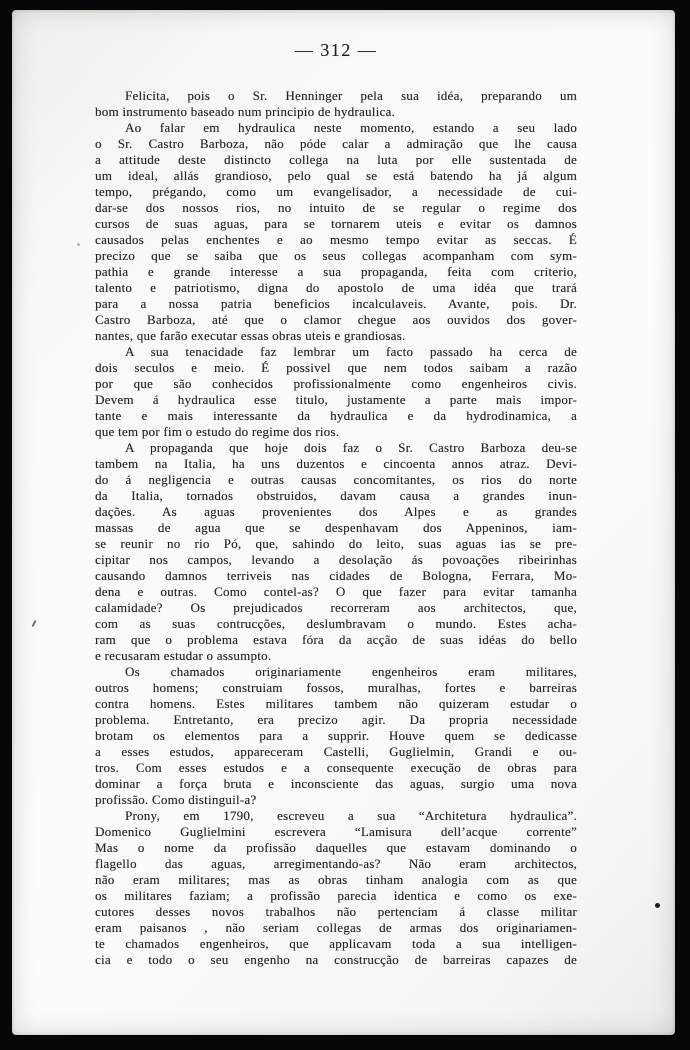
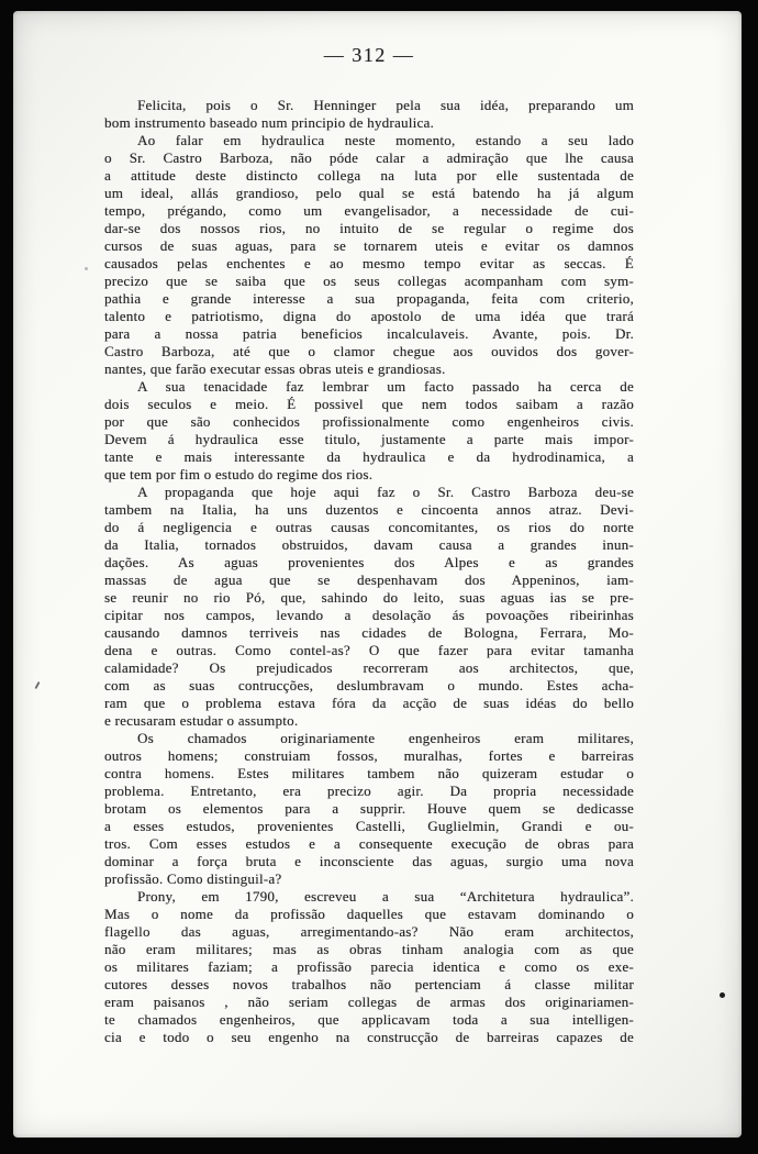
  — 312 —
  Felicita, pois o Sr. Henninger pela sua idéa, preparando um
  bom instrumento baseado num principio de hydraulica.
  Ao falar em hydraulica neste momento, estando a seu lado
  o Sr. Castro Barboza, não póde calar a admiração que lhe causa
  a attitude deste distincto collega na luta por elle sustentada de
  um ideal, allás grandioso, pelo qual se está batendo ha já algum
  tempo, prégando, como um evangelisador, a necessidade de cui-
  dar-se dos nossos rios, no intuito de se regular o regime dos
  cursos de suas aguas, para se tornarem uteis e evitar os damnos
  causados pelas enchentes e ao mesmo tempo evitar as seccas. É
  precizo que se saiba que os seus collegas acompanham com sym-
  pathia e grande interesse a sua propaganda, feita com criterio,
  talento e patriotismo, digna do apostolo de uma idéa que trará
  para a nossa patria beneficios incalculaveis. Avante, pois. Dr.
  Castro Barboza, até que o clamor chegue aos ouvidos dos gover-
  nantes, que farão executar essas obras uteis e grandiosas.
  A sua tenacidade faz lembrar um facto passado ha cerca de
  dois seculos e meio. É possivel que nem todos saibam a razão
  por que são conhecidos profissionalmente como engenheiros civis.
  Devem á hydraulica esse titulo, justamente a parte mais impor-
  tante e mais interessante da hydraulica e da hydrodinamica, a
  que tem por fim o estudo do regime dos rios.
- A propaganda que hoje dois faz o Sr. Castro Barboza deu-se
+ A propaganda que hoje aqui faz o Sr. Castro Barboza deu-se
  tambem na Italia, ha uns duzentos e cincoenta annos atraz. Devi-
  do á negligencia e outras causas concomitantes, os rios do norte
  da Italia, tornados obstruidos, davam causa a grandes inun-
  dações. As aguas provenientes dos Alpes e as grandes
  massas de agua que se despenhavam dos Appeninos, iam-
  se reunir no rio Pó, que, sahindo do leito, suas aguas ias se pre-
  cipitar nos campos, levando a desolação ás povoações ribeirinhas
  causando damnos terriveis nas cidades de Bologna, Ferrara, Mo-
  dena e outras. Como contel-as? O que fazer para evitar tamanha
  calamidade? Os prejudicados recorreram aos architectos, que,
  com as suas contrucções, deslumbravam o mundo. Estes acha-
  ram que o problema estava fóra da acção de suas idéas do bello
  e recusaram estudar o assumpto.
  Os chamados originariamente engenheiros eram militares,
  outros homens; construiam fossos, muralhas, fortes e barreiras
  contra homens. Estes militares tambem não quizeram estudar o
  problema. Entretanto, era precizo agir. Da propria necessidade
  brotam os elementos para a supprir. Houve quem se dedicasse
- a esses estudos, appareceram Castelli, Guglielmin, Grandi e ou-
+ a esses estudos, provenientes Castelli, Guglielmin, Grandi e ou-
  tros. Com esses estudos e a consequente execução de obras para
  dominar a força bruta e inconsciente das aguas, surgio uma nova
  profissão. Como distinguil-a?
  Prony, em 1790, escreveu a sua “Architetura hydraulica”.
- Domenico Guglielmini escrevera “Lamisura dell’acque corrente”
  Mas o nome da profissão daquelles que estavam dominando o
  flagello das aguas, arregimentando-as? Não eram architectos,
  não eram militares; mas as obras tinham analogia com as que
  os militares faziam; a profissão parecia identica e como os exe-
  cutores desses novos trabalhos não pertenciam á classe militar
  eram paisanos , não seriam collegas de armas dos originariamen-
  te chamados engenheiros, que applicavam toda a sua intelligen-
  cia e todo o seu engenho na construcção de barreiras capazes de
